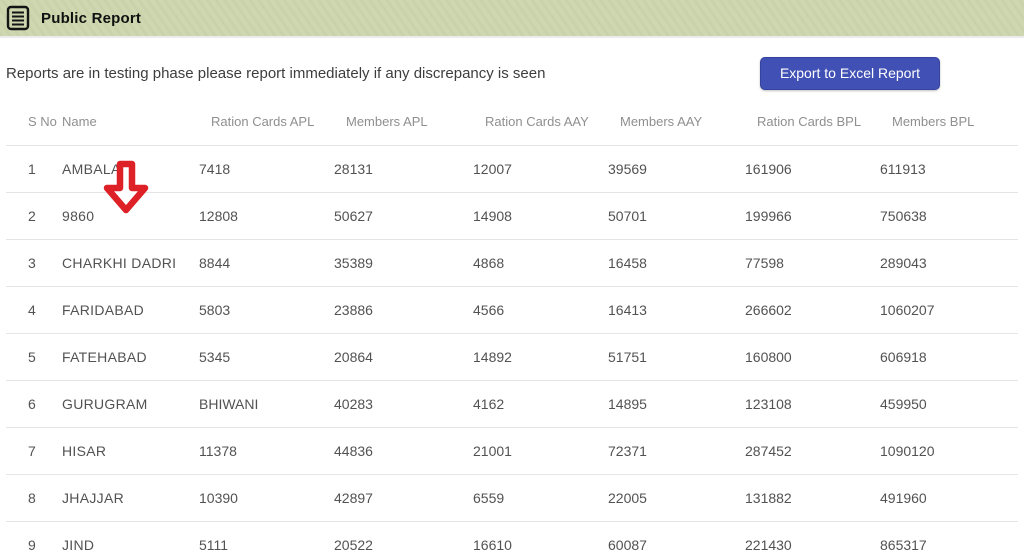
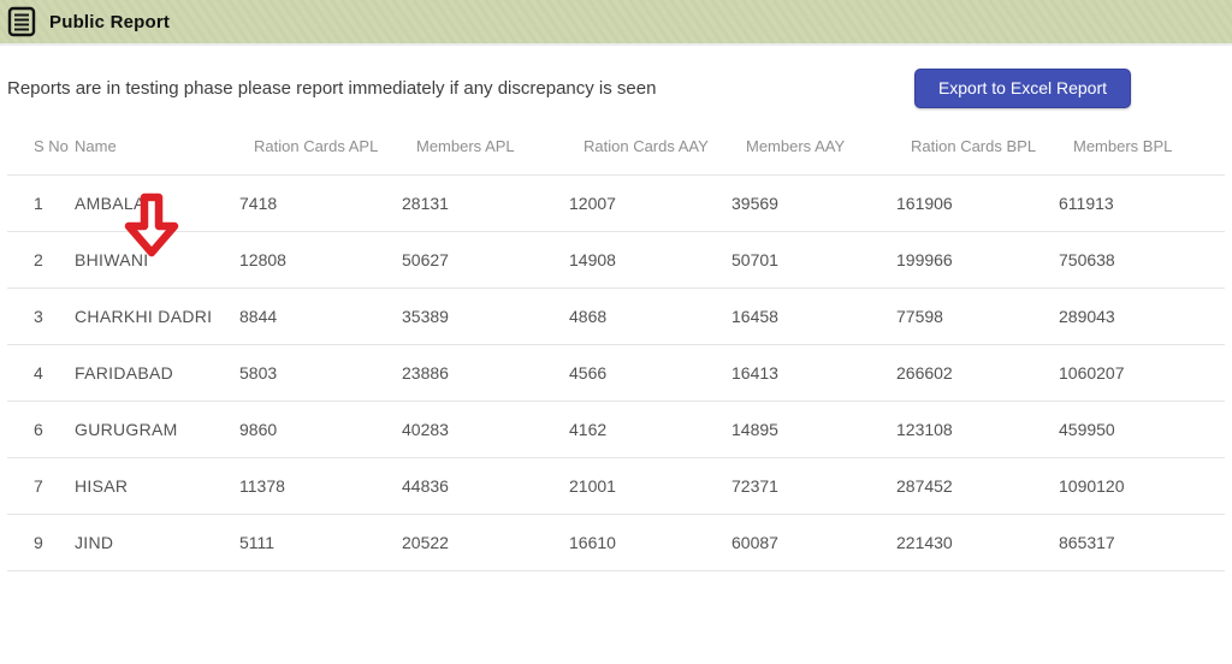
  Public Report
  Reports are in testing phase please report immediately if any discrepancy is seen
  Export to Excel Report
  S No	Name	Ration Cards APL	Members APL	Ration Cards AAY	Members AAY	Ration Cards BPL	Members BPL
  1	AMBALA	7418	28131	12007	39569	161906	611913
- 2	9860	12808	50627	14908	50701	199966	750638
+ 2	BHIWANI	12808	50627	14908	50701	199966	750638
  3	CHARKHI DADRI	8844	35389	4868	16458	77598	289043
  4	FARIDABAD	5803	23886	4566	16413	266602	1060207
- 5	FATEHABAD	5345	20864	14892	51751	160800	606918
- 6	GURUGRAM	BHIWANI	40283	4162	14895	123108	459950
+ 6	GURUGRAM	9860	40283	4162	14895	123108	459950
  7	HISAR	11378	44836	21001	72371	287452	1090120
- 8	JHAJJAR	10390	42897	6559	22005	131882	491960
  9	JIND	5111	20522	16610	60087	221430	865317
